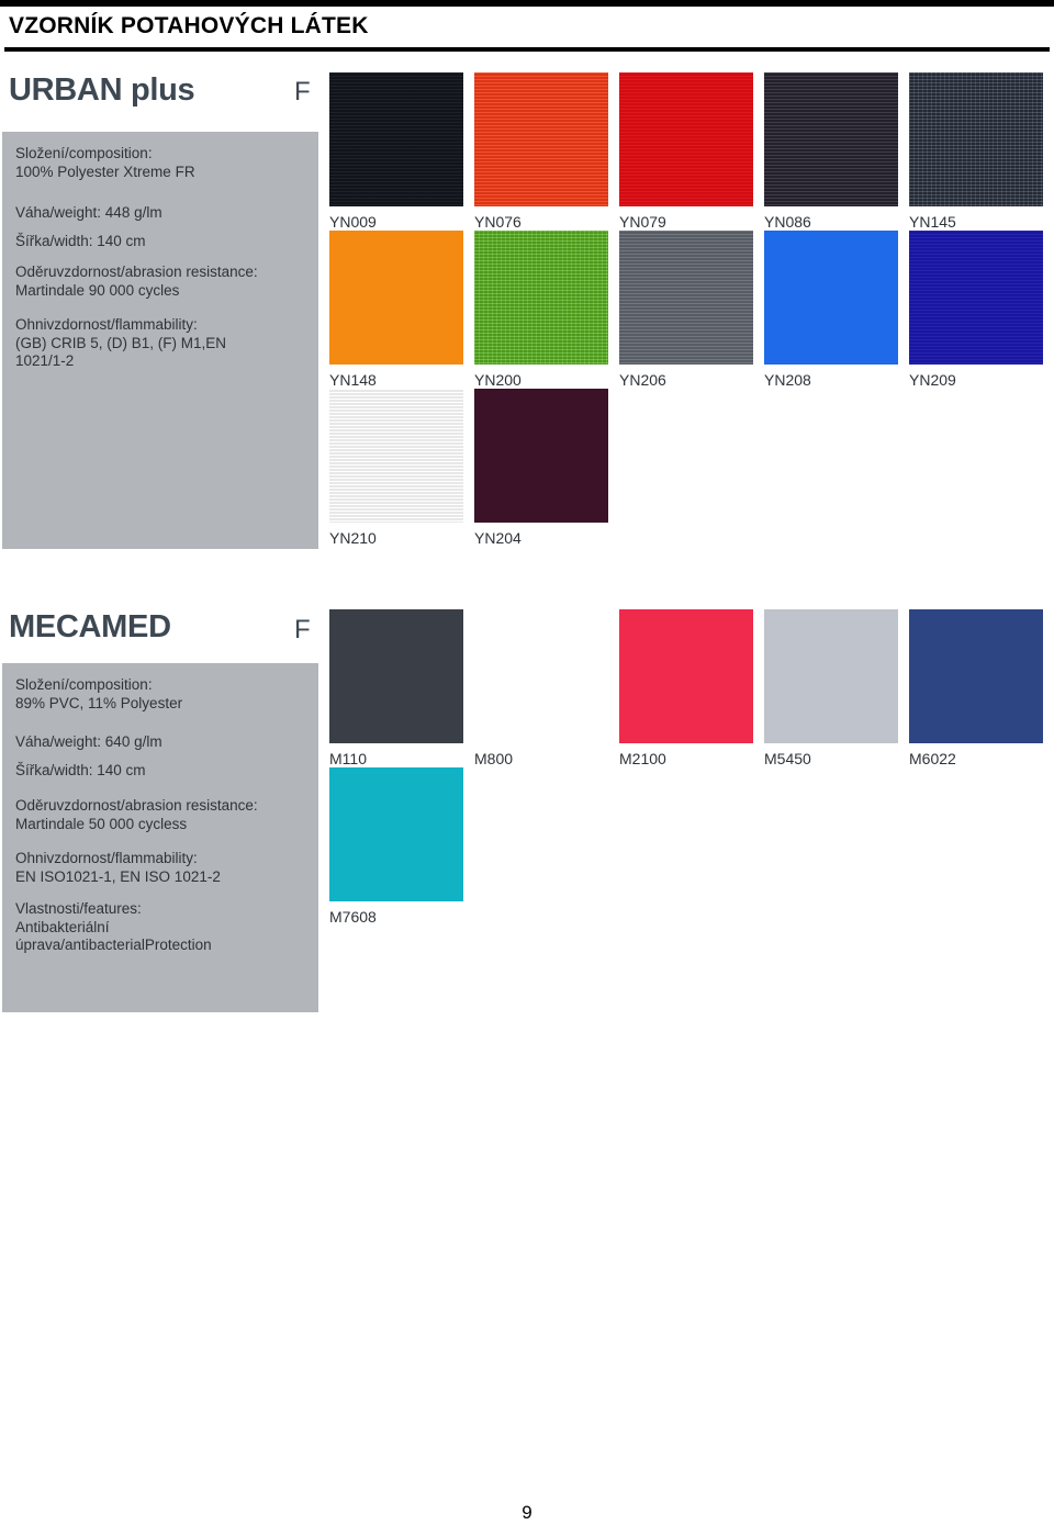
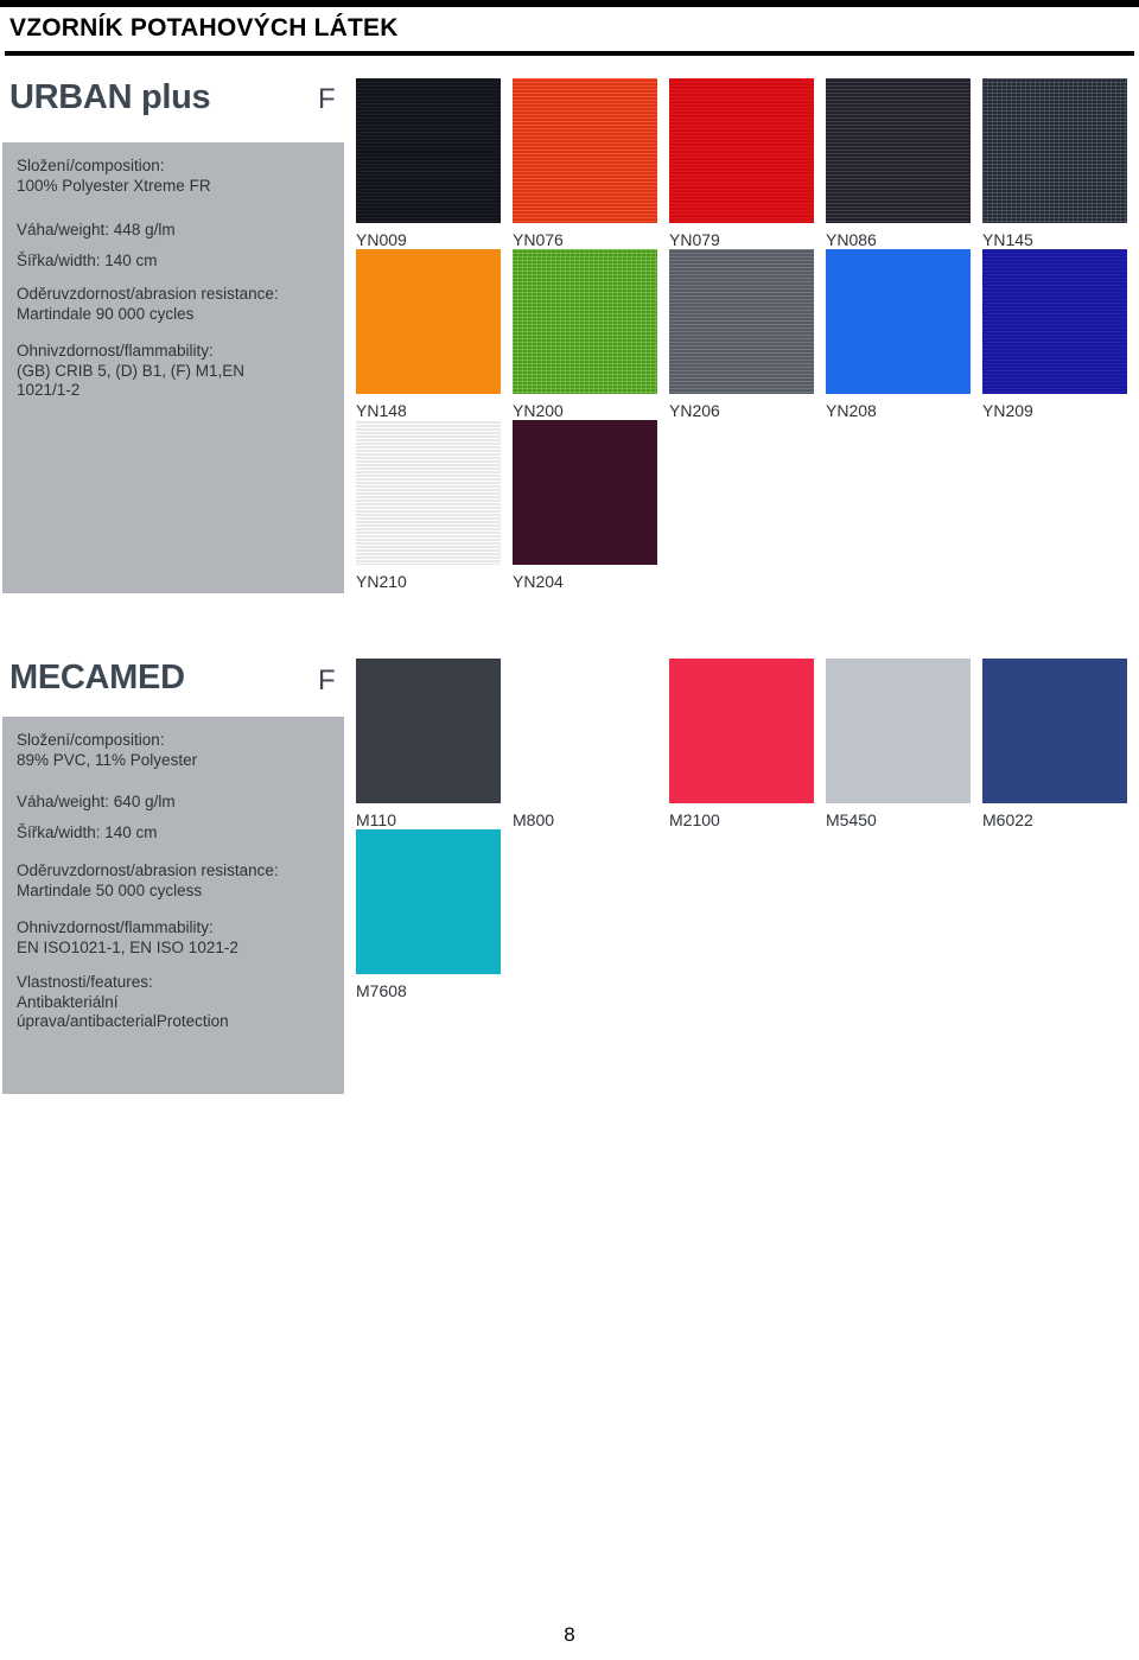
  VZORNÍK POTAHOVÝCH LÁTEK
  URBAN plus
  F
  Složení/composition:
  100% Polyester Xtreme FR
  Váha/weight: 448 g/lm
  Šířka/width: 140 cm
  Oděruvzdornost/abrasion resistance:
  Martindale 90 000 cycles
  Ohnivzdornost/flammability:
  (GB) CRIB 5, (D) B1, (F) M1,EN
  1021/1-2
  YN009
  YN076
  YN079
  YN086
  YN145
  YN148
  YN200
  YN206
  YN208
  YN209
  YN210
  YN204
  MECAMED
  F
  Složení/composition:
  89% PVC, 11% Polyester
  Váha/weight: 640 g/lm
  Šířka/width: 140 cm
  Oděruvzdornost/abrasion resistance:
  Martindale 50 000 cycless
  Ohnivzdornost/flammability:
  EN ISO1021-1, EN ISO 1021-2
  Vlastnosti/features:
  Antibakteriální
  úprava/antibacterialProtection
  M110
  M800
  M2100
  M5450
  M6022
  M7608
- 9
+ 8
